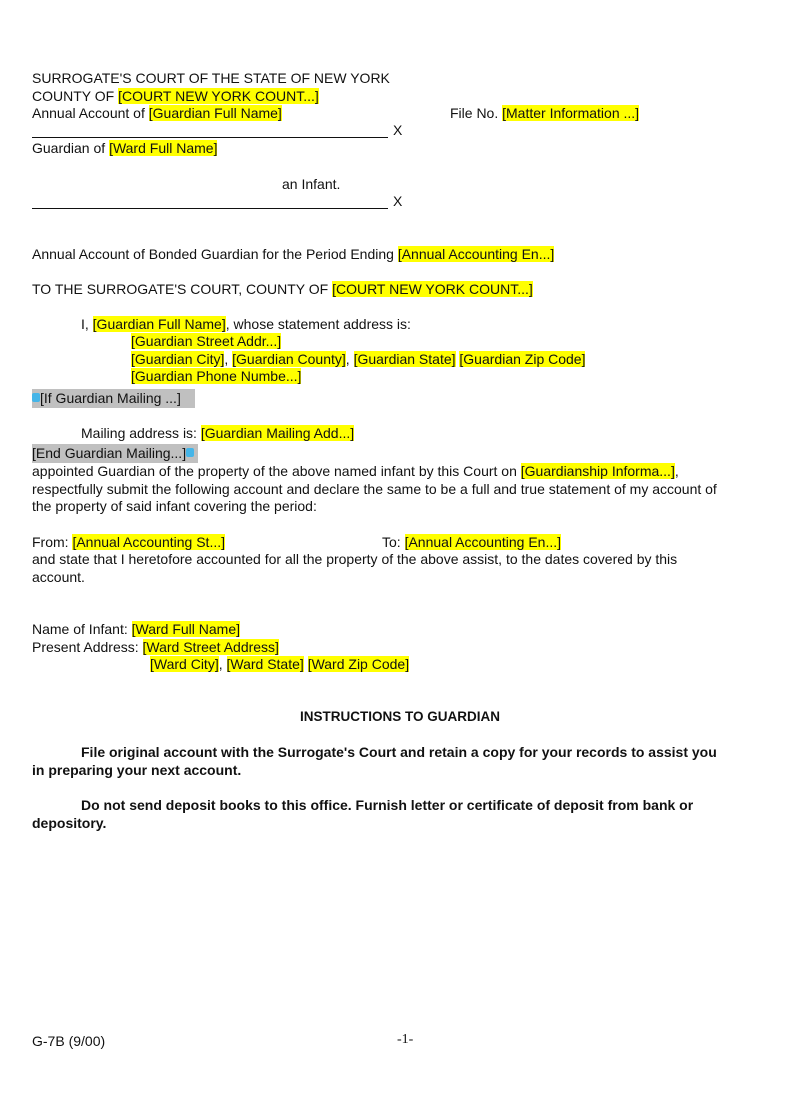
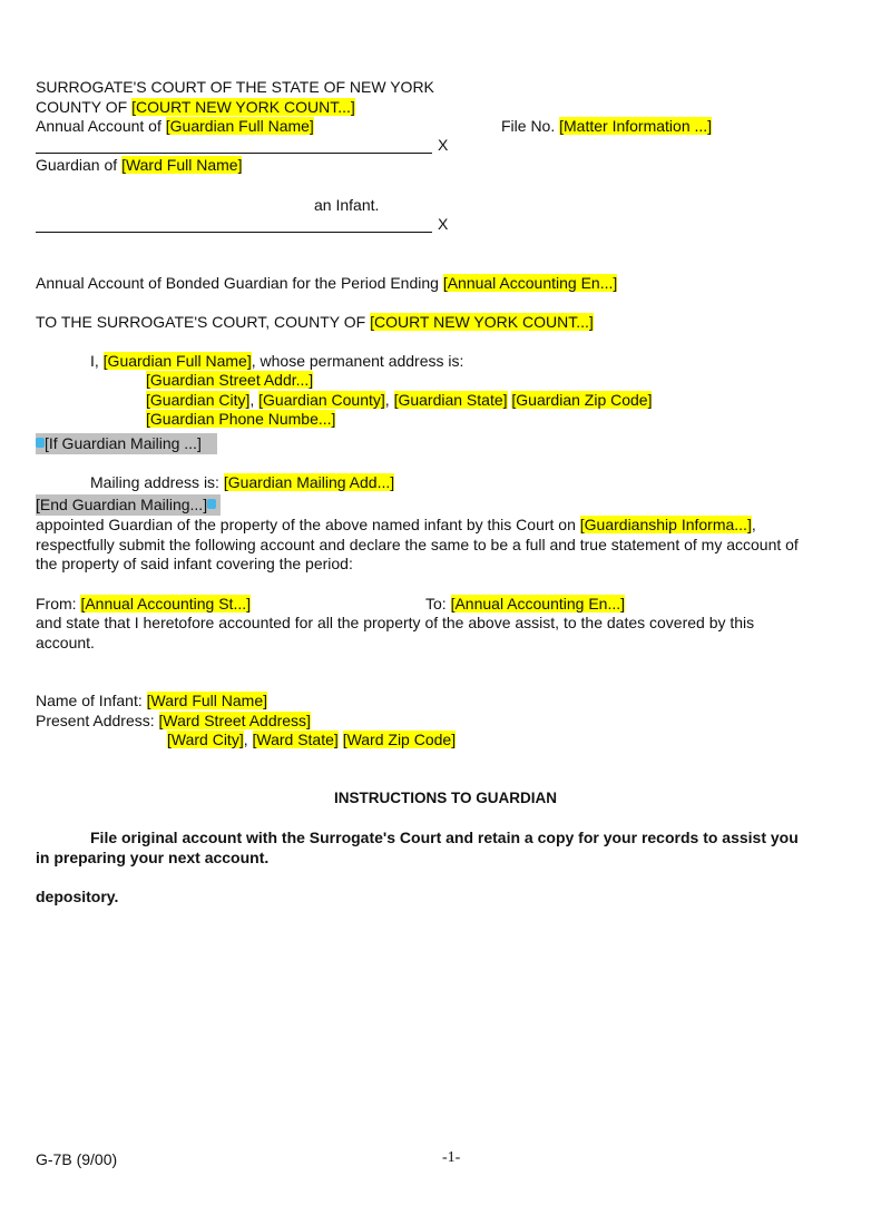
  SURROGATE'S COURT OF THE STATE OF NEW YORK
  COUNTY OF [COURT NEW YORK COUNT...]
  Annual Account of [Guardian Full Name]
  File No. [Matter Information ...]
  X
  Guardian of [Ward Full Name]
  an Infant.
  X
  Annual Account of Bonded Guardian for the Period Ending [Annual Accounting En...]
  TO THE SURROGATE'S COURT, COUNTY OF [COURT NEW YORK COUNT...]
- I, [Guardian Full Name], whose statement address is:
+ I, [Guardian Full Name], whose permanent address is:
  [Guardian Street Addr...]
  [Guardian City], [Guardian County], [Guardian State] [Guardian Zip Code]
  [Guardian Phone Numbe...]
  [If Guardian Mailing ...]
  Mailing address is: [Guardian Mailing Add...]
  [End Guardian Mailing...]
  appointed Guardian of the property of the above named infant by this Court on [Guardianship Informa...],
  respectfully submit the following account and declare the same to be a full and true statement of my account of
  the property of said infant covering the period:
  From: [Annual Accounting St...]
  To: [Annual Accounting En...]
  and state that I heretofore accounted for all the property of the above assist, to the dates covered by this
  account.
  Name of Infant: [Ward Full Name]
  Present Address: [Ward Street Address]
  [Ward City], [Ward State] [Ward Zip Code]
  INSTRUCTIONS TO GUARDIAN
  File original account with the Surrogate's Court and retain a copy for your records to assist you
  in preparing your next account.
- Do not send deposit books to this office. Furnish letter or certificate of deposit from bank or
  depository.
  G-7B (9/00)
  -1-
